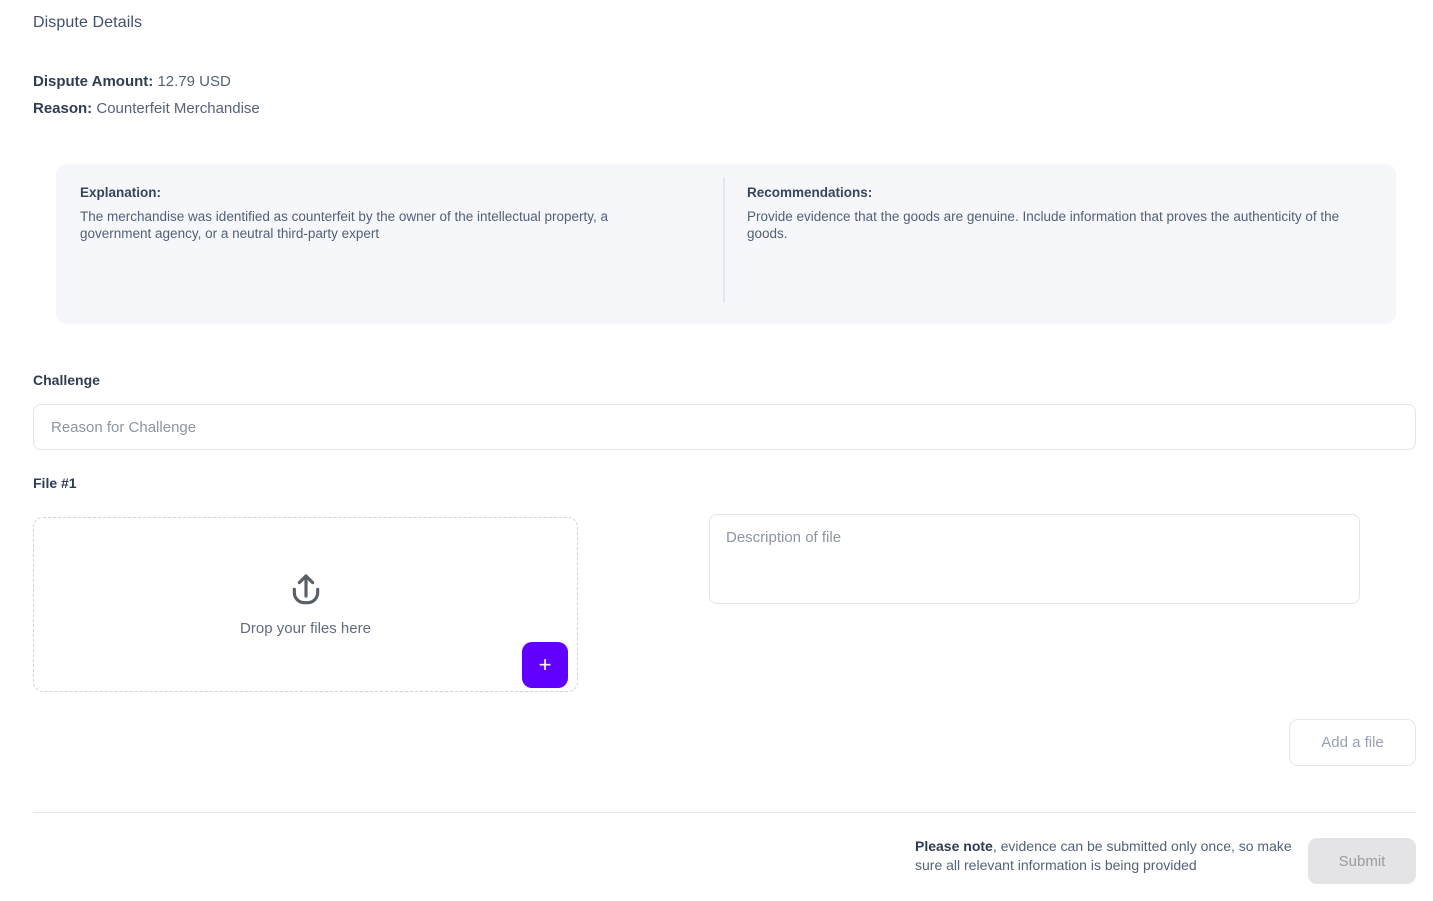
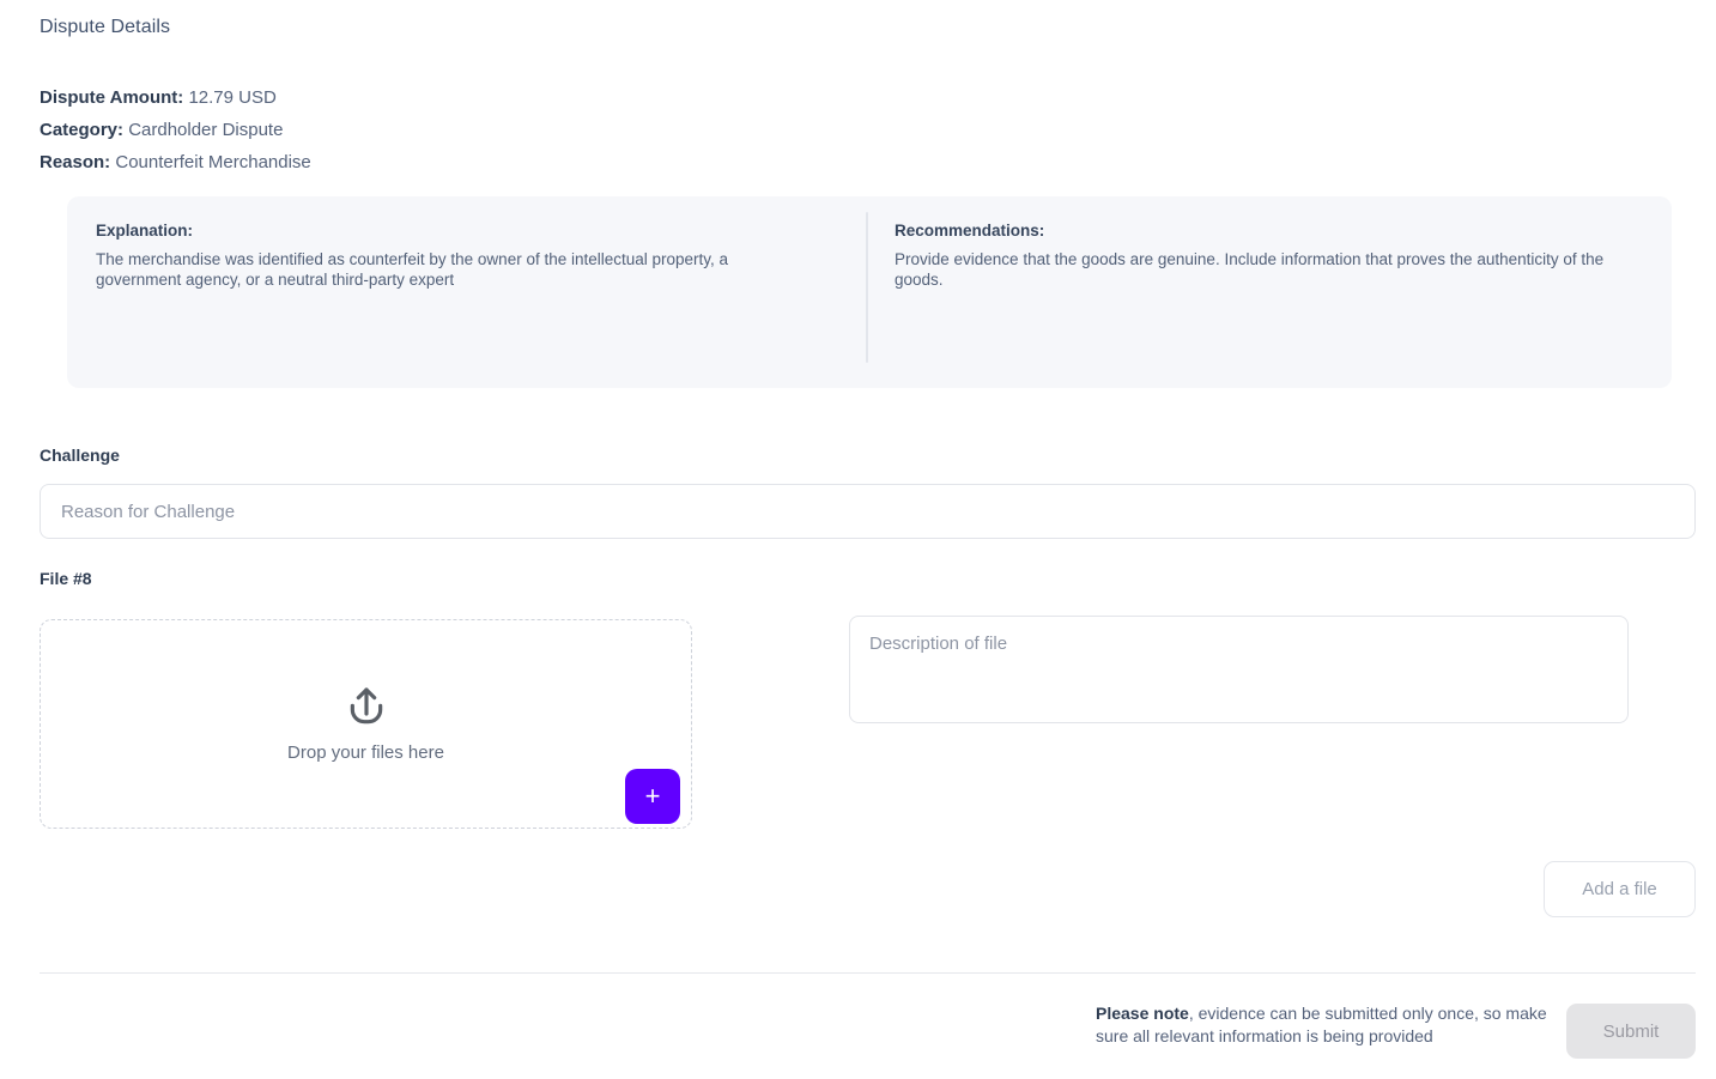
  Dispute Details
  Dispute Amount: 12.79 USD
+ Category: Cardholder Dispute
  Reason: Counterfeit Merchandise
  Explanation:
  The merchandise was identified as counterfeit by the owner of the intellectual property, a government agency, or a neutral third-party expert
  Recommendations:
  Provide evidence that the goods are genuine. Include information that proves the authenticity of the goods.
  Challenge
  Reason for Challenge
- File #1
+ File #8
  Drop your files here
  +
  Description of file
  Add a file
  Please note, evidence can be submitted only once, so make sure all relevant information is being provided
  Submit
